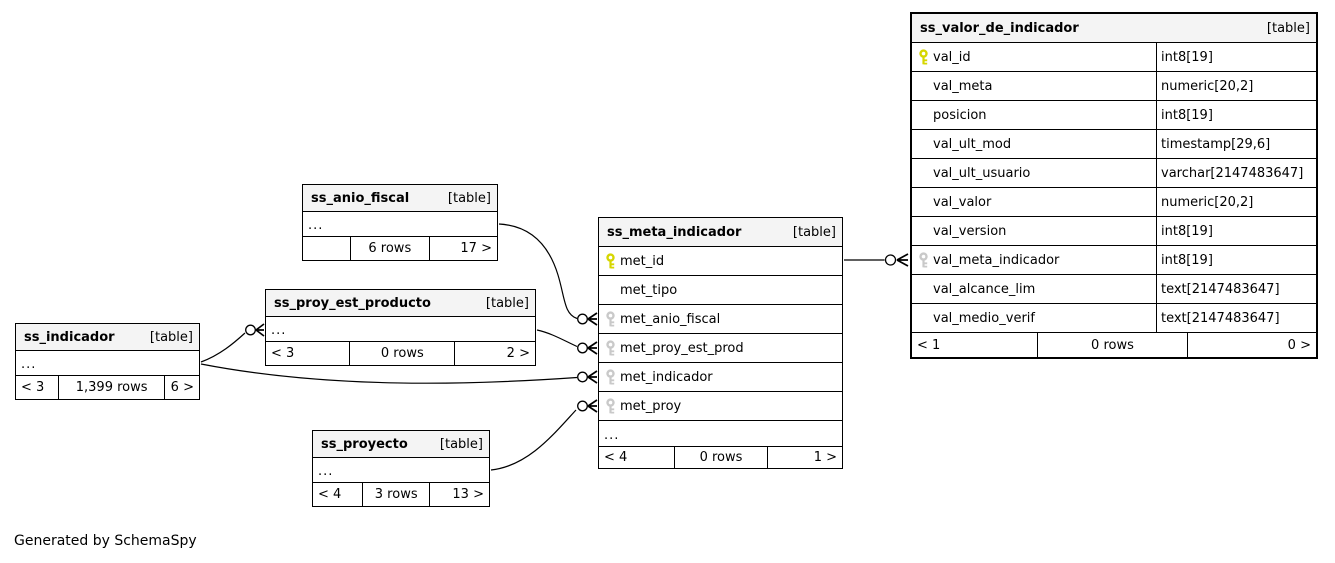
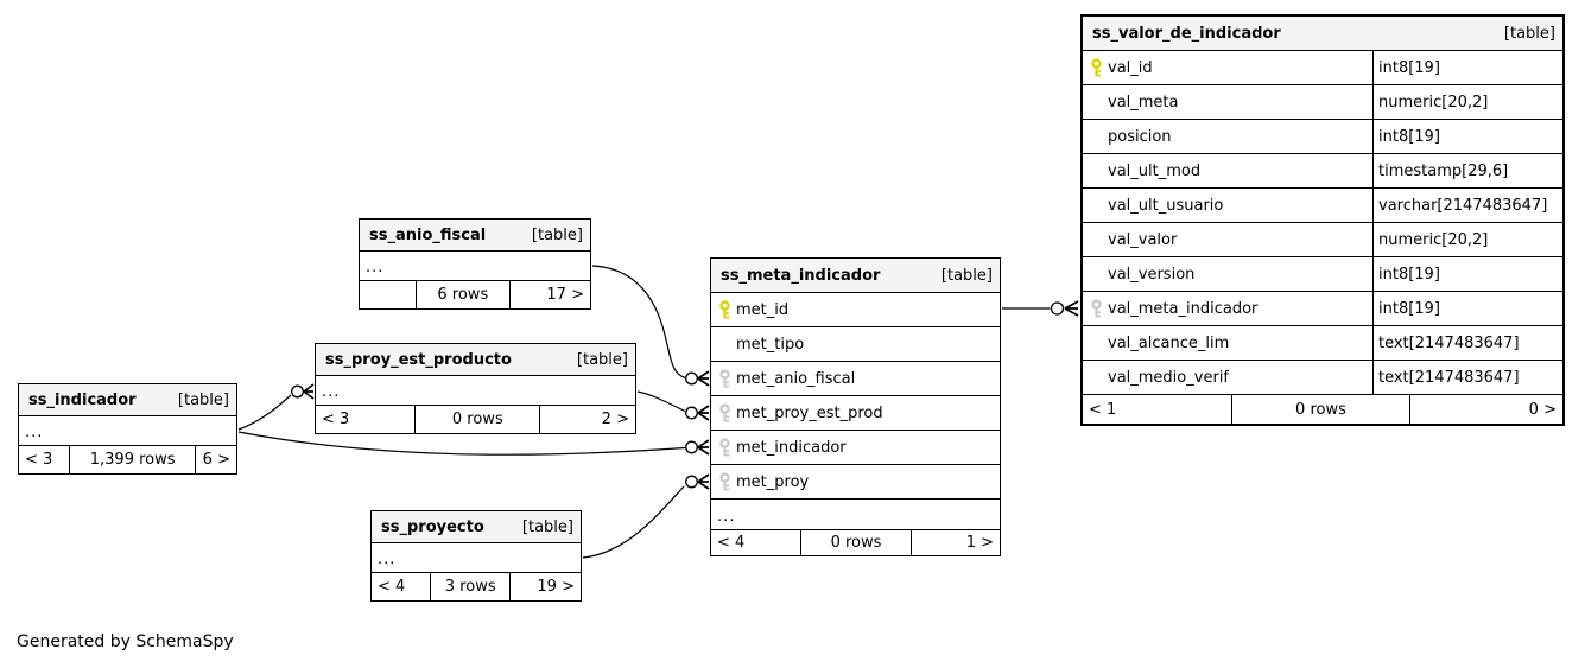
  ss_valor_de_indicador
  [table]
  val_id
  int8[19]
  val_meta
  numeric[20,2]
  posicion
  int8[19]
  val_ult_mod
  timestamp[29,6]
  val_ult_usuario
  varchar[2147483647]
  val_valor
  numeric[20,2]
  val_version
  int8[19]
  val_meta_indicador
  int8[19]
  val_alcance_lim
  text[2147483647]
  val_medio_verif
  text[2147483647]
  < 1
  0 rows
  0 >
  ss_meta_indicador
  [table]
  met_id
  met_tipo
  met_anio_fiscal
  met_proy_est_prod
  met_indicador
  met_proy
  ...
  < 4
  0 rows
  1 >
  ss_anio_fiscal
  [table]
  ...
  6 rows
  17 >
  ss_proy_est_producto
  [table]
  ...
  < 3
  0 rows
  2 >
  ss_indicador
  [table]
  ...
  < 3
  1,399 rows
  6 >
  ss_proyecto
  [table]
  ...
  < 4
  3 rows
- 13 >
+ 19 >
  Generated by SchemaSpy
